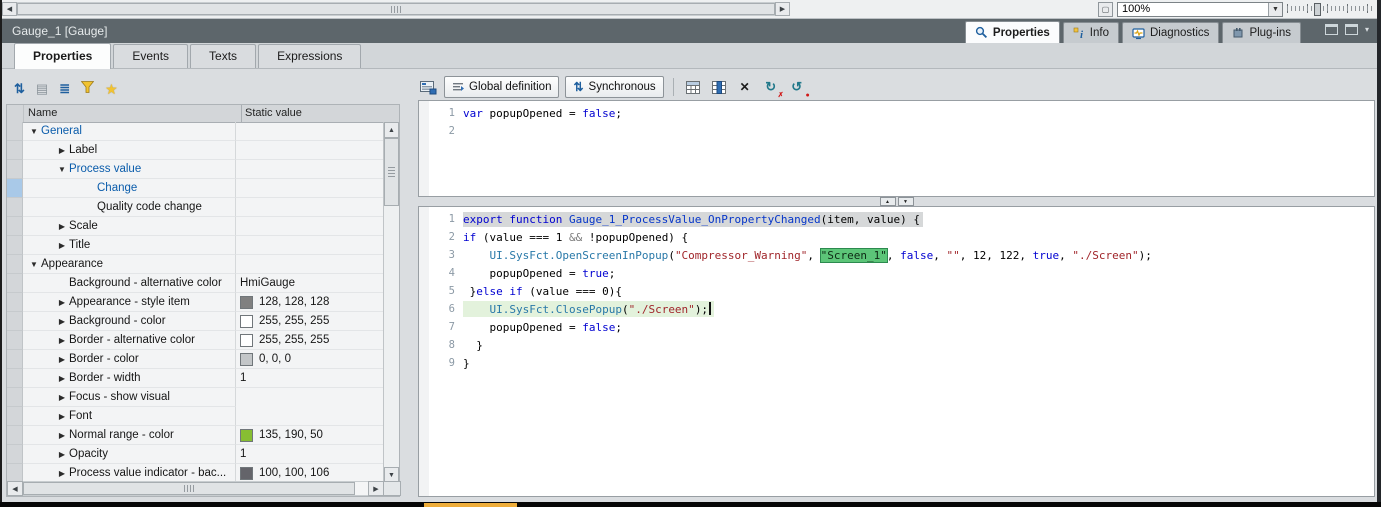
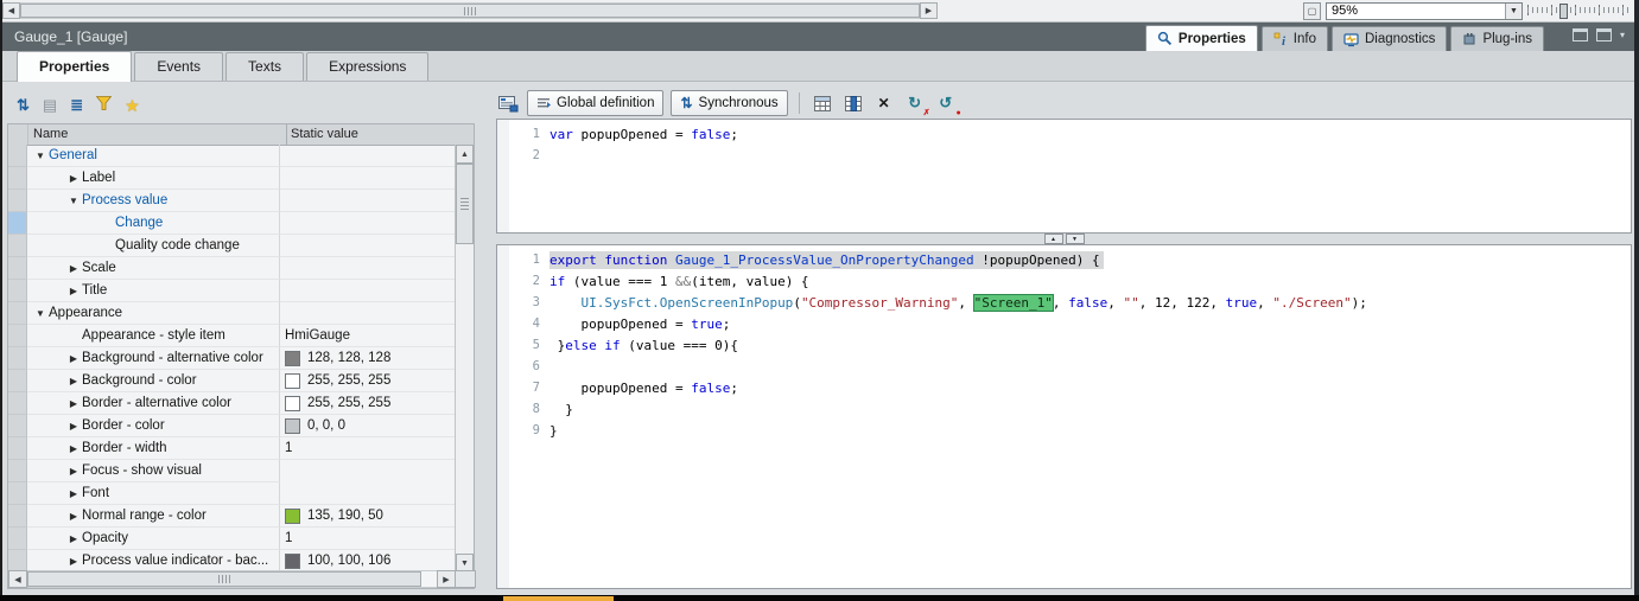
  ▢
- 100%
+ 95%
  Gauge_1 [Gauge]
  Properties
  i
  Info
  Diagnostics
  Plug-ins
  ▾
  Properties
  Events
  Texts
  Expressions
  ⇅
  ▤
  ≣
  ★
  Name
  Static value
  ▼
  General
  ▶
  Label
  ▼
  Process value
  Change
  Quality code change
  ▶
  Scale
  ▶
  Title
  ▼
  Appearance
- Background - alternative color
+ Appearance - style item
  HmiGauge
  ▶
- Appearance - style item
+ Background - alternative color
  128, 128, 128
  ▶
  Background - color
  255, 255, 255
  ▶
  Border - alternative color
  255, 255, 255
  ▶
  Border - color
  0, 0, 0
  ▶
  Border - width
  1
  ▶
  Focus - show visual
  ▶
  Font
  ▶
  Normal range - color
  135, 190, 50
  ▶
  Opacity
  1
  ▶
  Process value indicator - bac...
  100, 100, 106
  Global definition
  ⇅
  Synchronous
  ✕
  ↻
  ↺
  1
  var popupOpened = false;
  2
  1
- export function Gauge_1_ProcessValue_OnPropertyChanged(item, value) {
+ export function Gauge_1_ProcessValue_OnPropertyChanged !popupOpened) {
  2
- if (value === 1 && !popupOpened) {
+ if (value === 1 &&(item, value) {
  3
  UI.SysFct.OpenScreenInPopup("Compressor_Warning", "Screen_1", false, "", 12, 122, true, "./Screen");
  4
  popupOpened = true;
  5
  }else if (value === 0){
  6
- UI.SysFct.ClosePopup("./Screen");
  7
  popupOpened = false;
  8
  }
  9
  }
